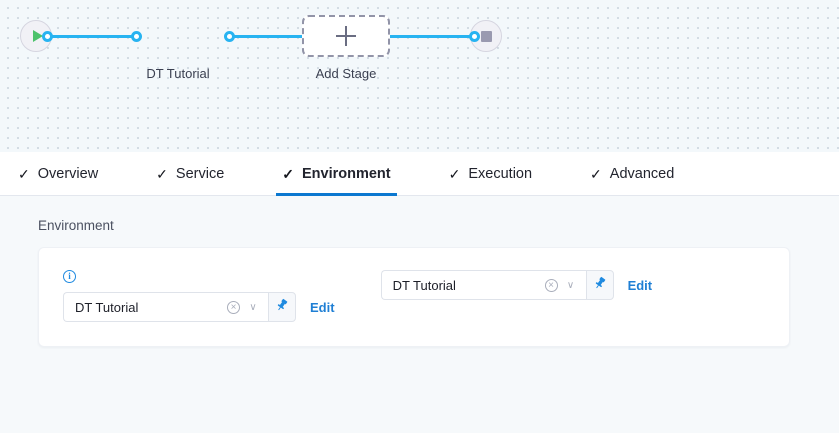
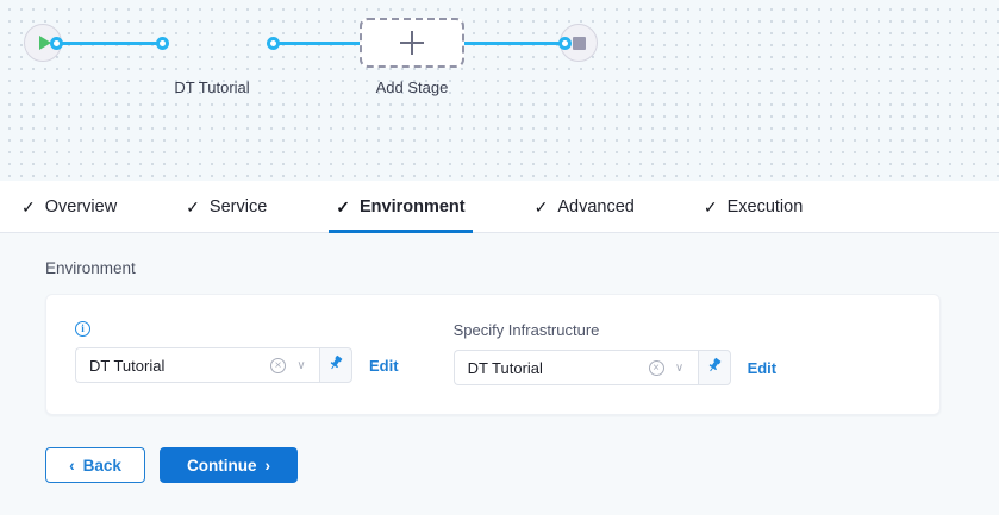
  DT Tutorial
  Add Stage
  ✓
  Overview
  ✓
  Service
  ✓
  Environment
  ✓
- Execution
+ Advanced
  ✓
- Advanced
+ Execution
  Environment
  i
  DT Tutorial
  ×
  ∨
  Edit
+ Specify Infrastructure
  DT Tutorial
  ×
  ∨
  Edit
+ ‹
+ Back
+ Continue
+ ›
